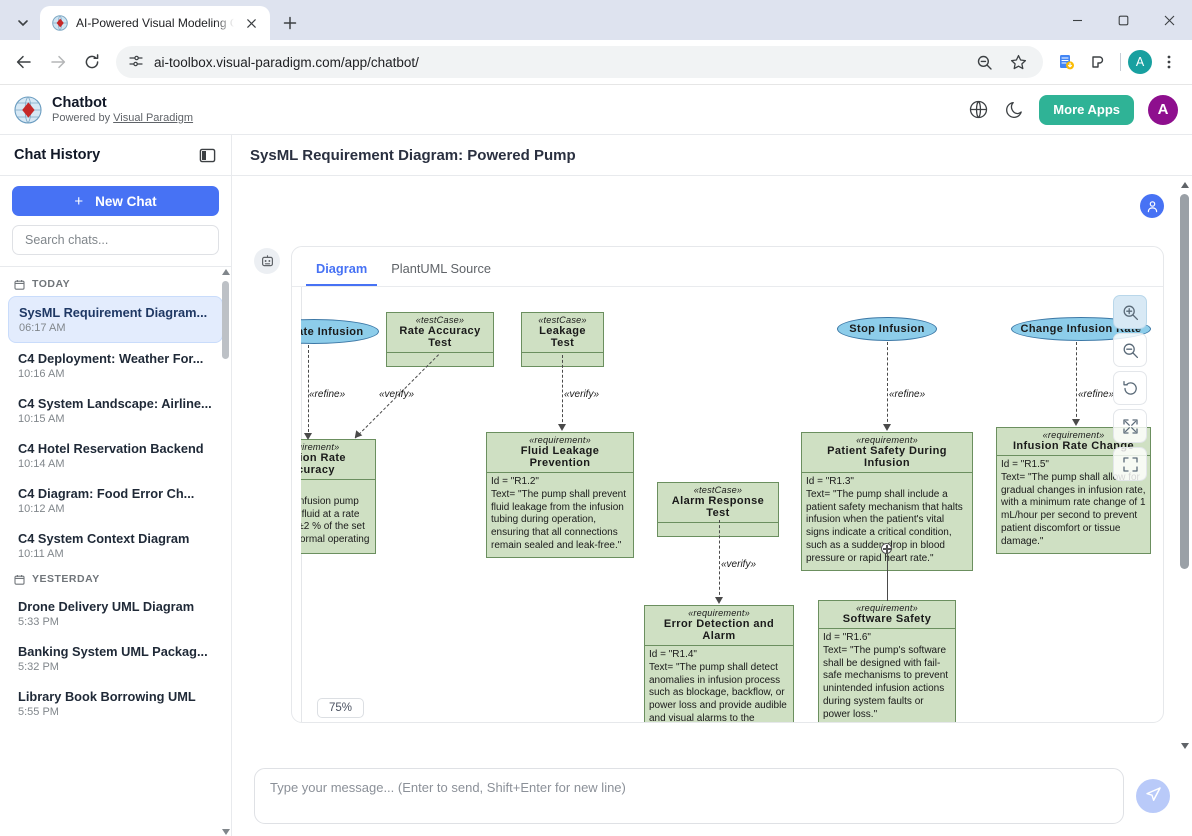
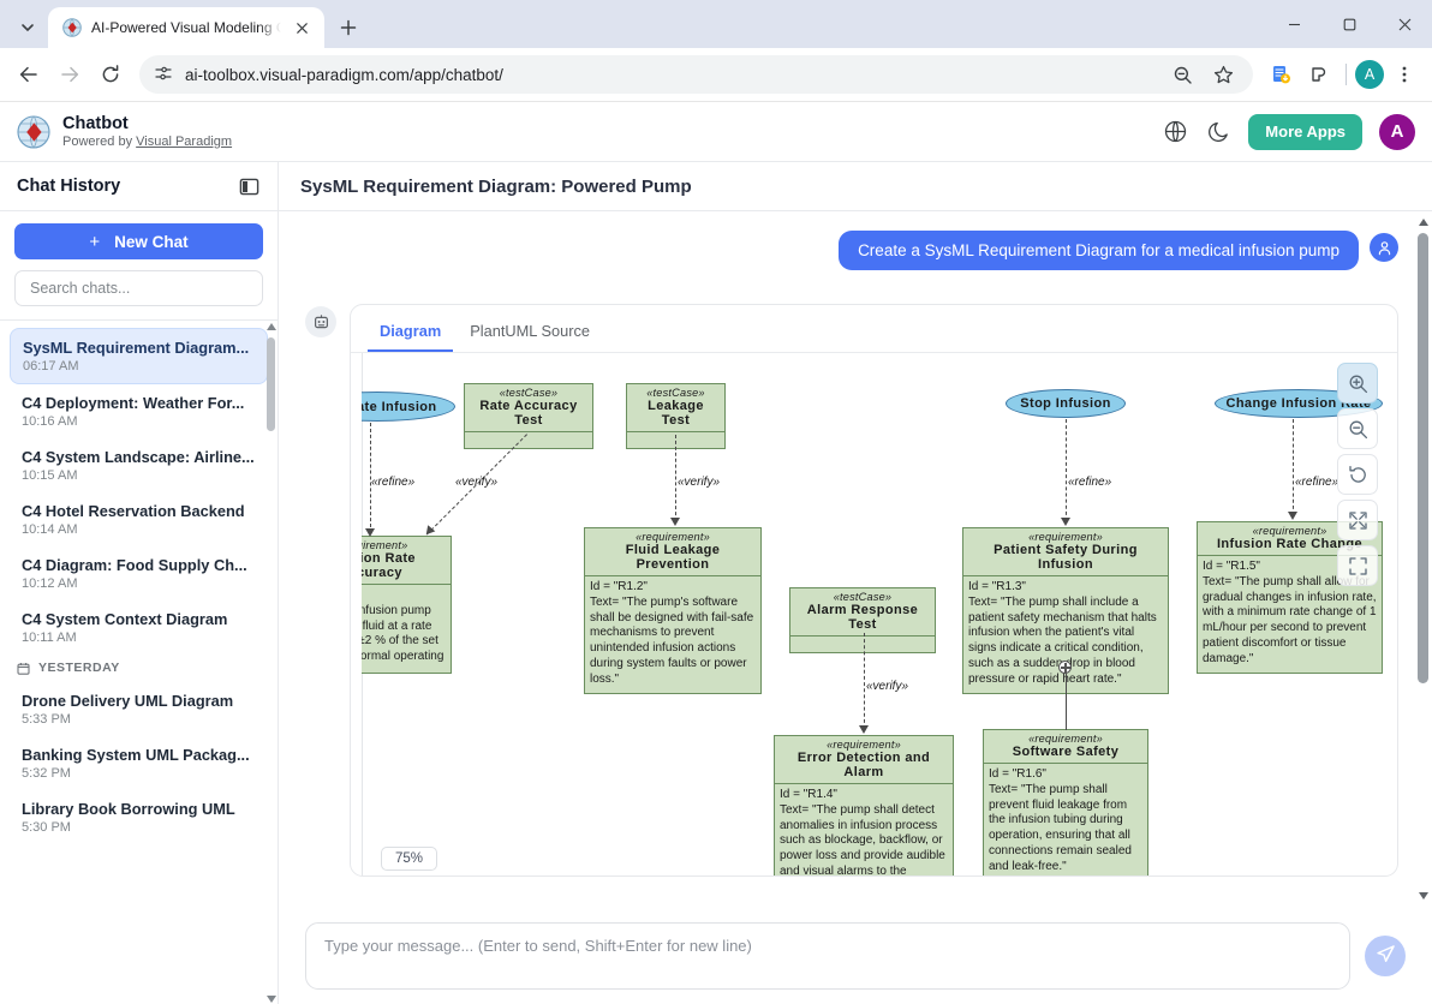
  AI-Powered Visual Modeling
  ai-toolbox.visual-paradigm.com/app/chatbot/
  A
  Chatbot
  Powered by Visual Paradigm
  More Apps
  A
  Chat History
  +
  New Chat
  Search chats...
- TODAY
  SysML Requirement Diagram...
  06:17 AM
  C4 Deployment: Weather For...
  10:16 AM
  C4 System Landscape: Airline...
  10:15 AM
  C4 Hotel Reservation Backend
  10:14 AM
- C4 Diagram: Food Error Ch...
+ C4 Diagram: Food Supply Ch...
  10:12 AM
  C4 System Context Diagram
  10:11 AM
  YESTERDAY
  Drone Delivery UML Diagram
  5:33 PM
  Banking System UML Packag...
  5:32 PM
  Library Book Borrowing UML
- 5:55 PM
+ 5:30 PM
  SysML Requirement Diagram: Powered Pump
+ Create a SysML Requirement Diagram for a medical infusion pump
  Diagram
  PlantUML Source
  Stop Infusion
  Change Infusion Rate
  «testCase»
  Rate Accuracy Test
  «testCase»
  Leakage Test
  «testCase»
  Alarm Response Test
  «requirement»
  Fluid Leakage Prevention
  Id = "R1.2"
- Text= "The pump shall prevent fluid leakage from the infusion tubing during operation, ensuring that all connections remain sealed and leak-free."
+ Text= "The pump's software shall be designed with fail-safe mechanisms to prevent unintended infusion actions during system faults or power loss."
  «requirement»
  Patient Safety During Infusion
  Id = "R1.3"
  Text= "The pump shall include a patient safety mechanism that halts infusion when the patient's vital signs indicate a critical condition, such as a sudderop in blood pressure or rapid heart rate."
  «requirement»
  Infusion Rate Change
  Id = "R1.5"
  Text= "The pump shall allow for gradual changes in infusion rate, with a minimum rate change of 1 mL/hour per second to prevent patient discomfort or tissue damage."
  «requirement»
  Error Detection and Alarm
  Id = "R1.4"
  Text= "The pump shall detect anomalies in infusion process such as blockage, backflow, or power loss and provide audible and visual alarms to the
  «requirement»
  Software Safety
  Id = "R1.6"
- Text= "The pump's software shall be designed with fail-safe mechanisms to prevent unintended infusion actions during system faults or power loss."
+ Text= "The pump shall prevent fluid leakage from the infusion tubing during operation, ensuring that all connections remain sealed and leak-free."
  «refine»
  «verify»
  «verify»
  «refine»
  «refine»
  «verify»
  75%
  Type your message... (Enter to send, Shift+Enter for new line)
